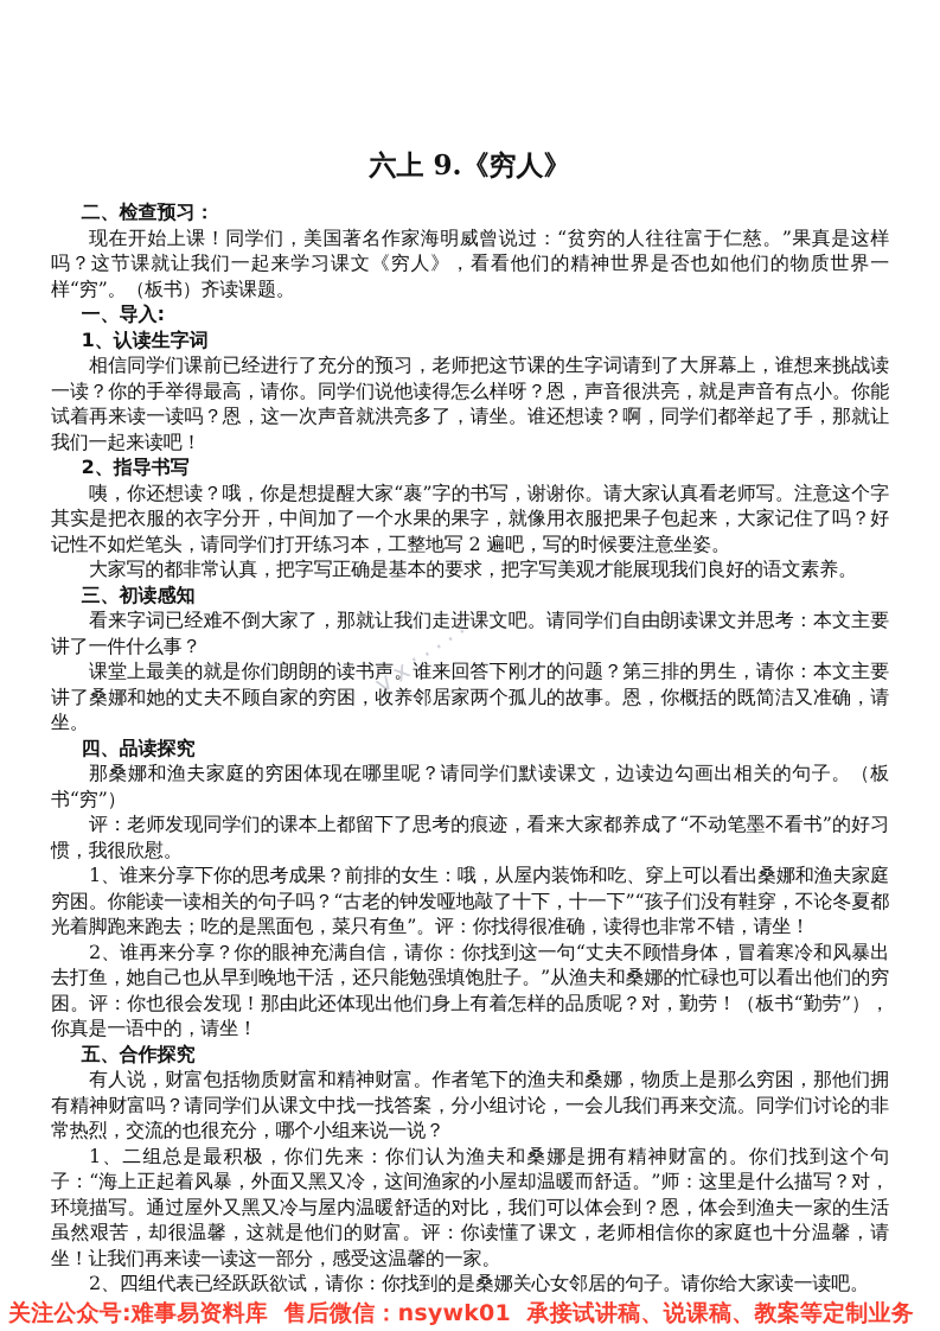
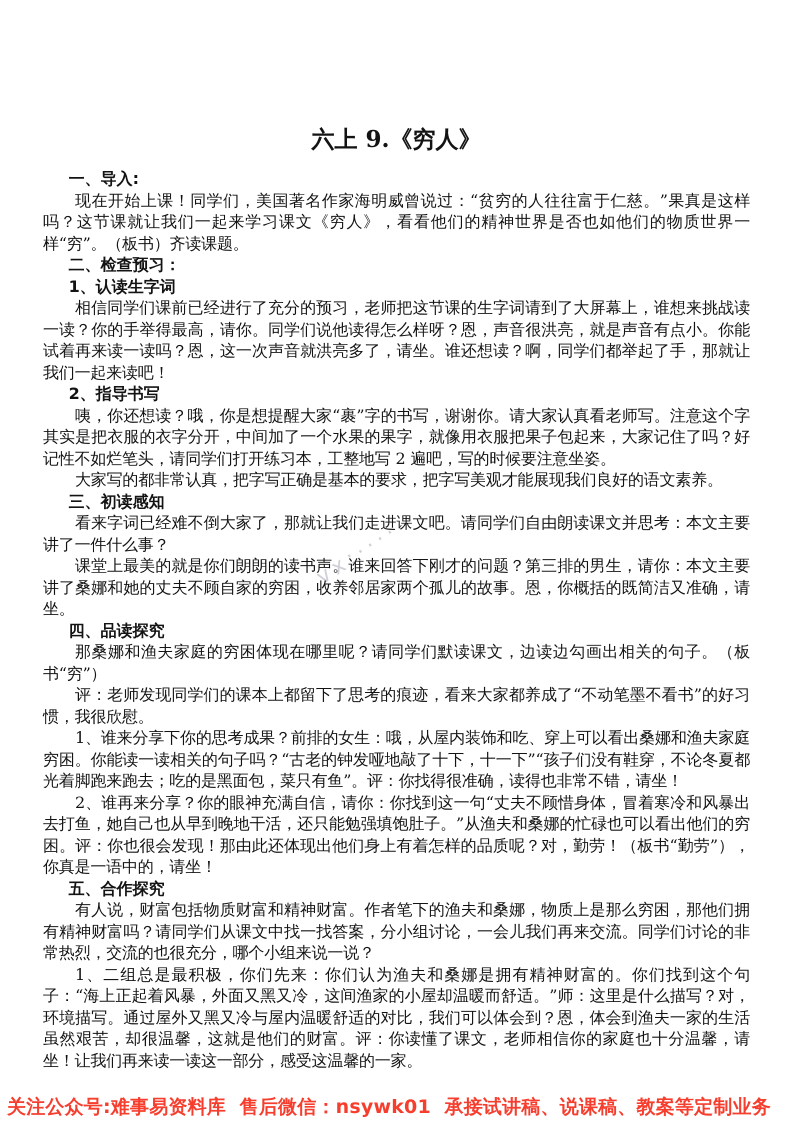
  六上 9.《穷人》
- 二、检查预习：
+ 一、导入:
  现在开始上课！同学们，美国著名作家海明威曾说过：“贫穷的人往往富于仁慈。”果真是这样吗？这节课就让我们一起来学习课文《穷人》，看看他们的精神世界是否也如他们的物质世界一样“穷”。（板书）齐读课题。
- 一、导入:
+ 二、检查预习：
  1、认读生字词
  相信同学们课前已经进行了充分的预习，老师把这节课的生字词请到了大屏幕上，谁想来挑战读一读？你的手举得最高，请你。同学们说他读得怎么样呀？恩，声音很洪亮，就是声音有点小。你能试着再来读一读吗？恩，这一次声音就洪亮多了，请坐。谁还想读？啊，同学们都举起了手，那就让我们一起来读吧！
  2、指导书写
  咦，你还想读？哦，你是想提醒大家“裹”字的书写，谢谢你。请大家认真看老师写。注意这个字其实是把衣服的衣字分开，中间加了一个水果的果字，就像用衣服把果子包起来，大家记住了吗？好记性不如烂笔头，请同学们打开练习本，工整地写 2 遍吧，写的时候要注意坐姿。
  大家写的都非常认真，把字写正确是基本的要求，把字写美观才能展现我们良好的语文素养。
  三、初读感知
  看来字词已经难不倒大家了，那就让我们走进课文吧。请同学们自由朗读课文并思考：本文主要讲了一件什么事？
  课堂上最美的就是你们朗朗的读书声。谁来回答下刚才的问题？第三排的男生，请你：本文主要讲了桑娜和她的丈夫不顾自家的穷困，收养邻居家两个孤儿的故事。恩，你概括的既简洁又准确，请坐。
  四、品读探究
  那桑娜和渔夫家庭的穷困体现在哪里呢？请同学们默读课文，边读边勾画出相关的句子。（板书“穷”）
  评：老师发现同学们的课本上都留下了思考的痕迹，看来大家都养成了“不动笔墨不看书”的好习惯，我很欣慰。
  1、谁来分享下你的思考成果？前排的女生：哦，从屋内装饰和吃、穿上可以看出桑娜和渔夫家庭穷困。你能读一读相关的句子吗？“古老的钟发哑地敲了十下，十一下”“孩子们没有鞋穿，不论冬夏都光着脚跑来跑去；吃的是黑面包，菜只有鱼”。评：你找得很准确，读得也非常不错，请坐！
  2、谁再来分享？你的眼神充满自信，请你：你找到这一句“丈夫不顾惜身体，冒着寒冷和风暴出去打鱼，她自己也从早到晚地干活，还只能勉强填饱肚子。”从渔夫和桑娜的忙碌也可以看出他们的穷困。评：你也很会发现！那由此还体现出他们身上有着怎样的品质呢？对，勤劳！（板书“勤劳”），你真是一语中的，请坐！
  五、合作探究
  有人说，财富包括物质财富和精神财富。作者笔下的渔夫和桑娜，物质上是那么穷困，那他们拥有精神财富吗？请同学们从课文中找一找答案，分小组讨论，一会儿我们再来交流。同学们讨论的非常热烈，交流的也很充分，哪个小组来说一说？
  1、二组总是最积极，你们先来：你们认为渔夫和桑娜是拥有精神财富的。你们找到这个句子：“海上正起着风暴，外面又黑又冷，这间渔家的小屋却温暖而舒适。”师：这里是什么描写？对，环境描写。通过屋外又黑又冷与屋内温暖舒适的对比，我们可以体会到？恩，体会到渔夫一家的生活虽然艰苦，却很温馨，这就是他们的财富。评：你读懂了课文，老师相信你的家庭也十分温馨，请坐！让我们再来读一读这一部分，感受这温馨的一家。
- 2、四组代表已经跃跃欲试，请你：你找到的是桑娜关心女邻居的句子。请你给大家读一读吧。
  关注公众号:难事易资料库 售后微信：nsywk01 承接试讲稿、说课稿、教案等定制业务
